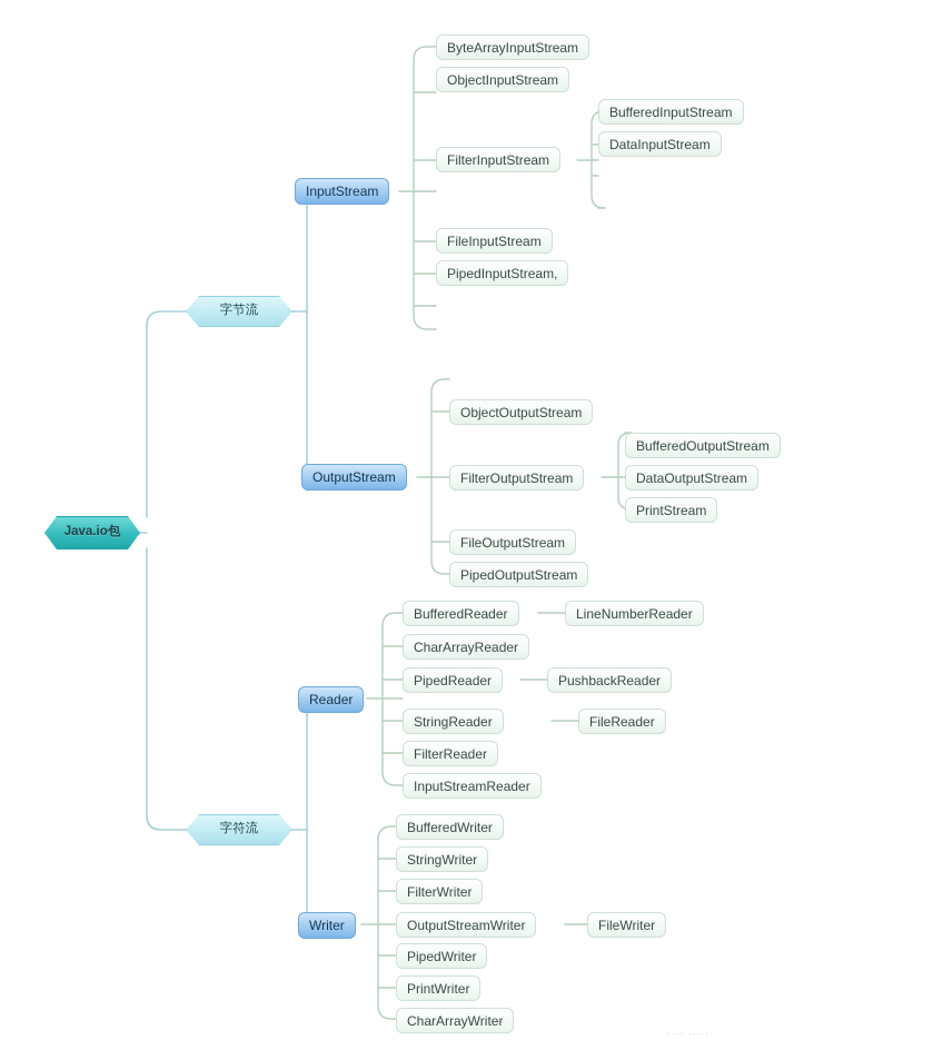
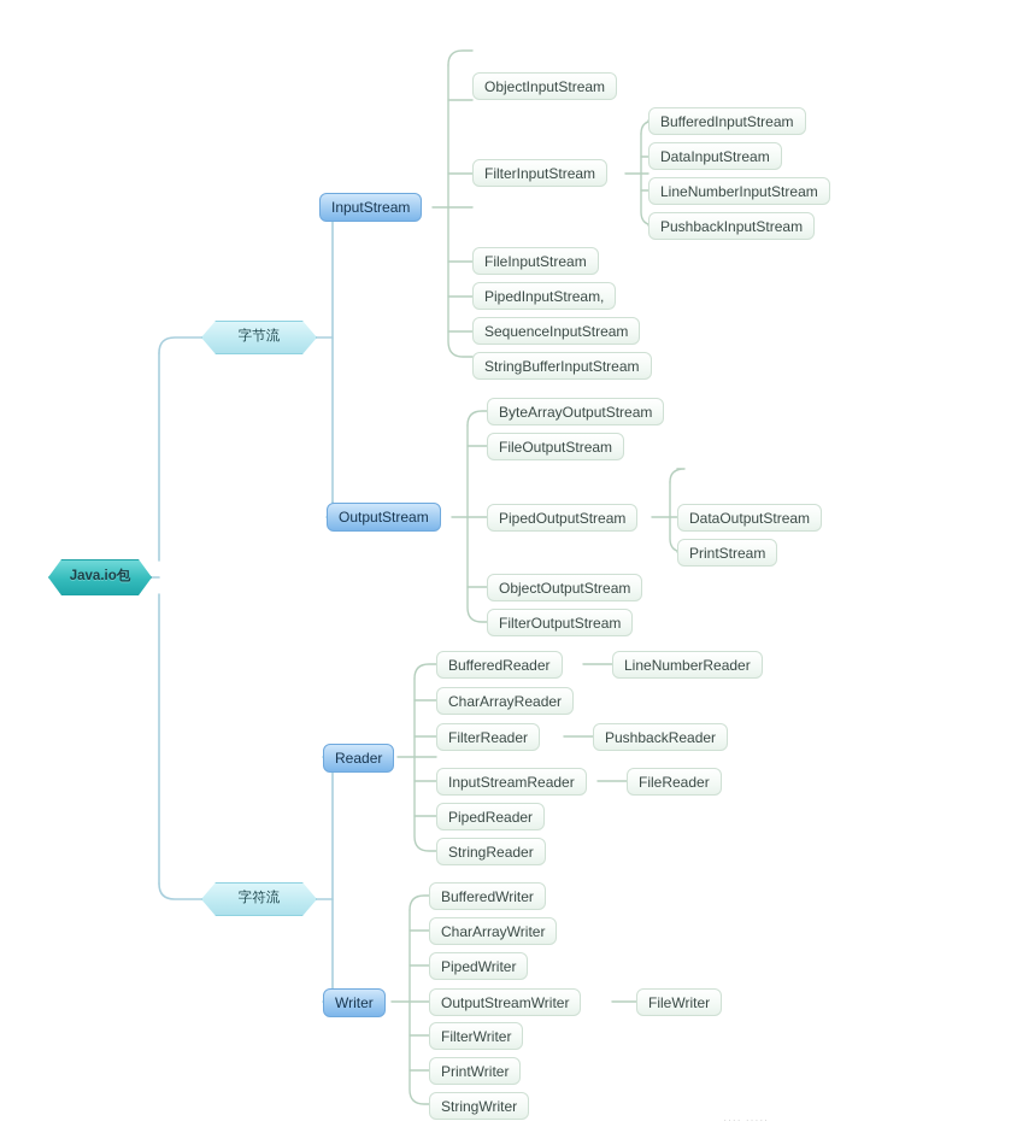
  Java.io包
  字节流
  字符流
  InputStream
  OutputStream
  Reader
  Writer
- ByteArrayInputStream
  ObjectInputStream
  FilterInputStream
  FileInputStream
  PipedInputStream,
+ SequenceInputStream
+ StringBufferInputStream
  BufferedInputStream
  DataInputStream
+ LineNumberInputStream
+ PushbackInputStream
+ ByteArrayOutputStream
- ObjectOutputStream
+ FileOutputStream
- FilterOutputStream
+ PipedOutputStream
- FileOutputStream
+ ObjectOutputStream
- PipedOutputStream
+ FilterOutputStream
- BufferedOutputStream
  DataOutputStream
  PrintStream
  BufferedReader
  CharArrayReader
- PipedReader
+ FilterReader
- StringReader
+ InputStreamReader
- FilterReader
+ PipedReader
- InputStreamReader
+ StringReader
  LineNumberReader
  PushbackReader
  FileReader
  BufferedWriter
- StringWriter
+ CharArrayWriter
- FilterWriter
+ PipedWriter
  OutputStreamWriter
- PipedWriter
+ FilterWriter
  PrintWriter
- CharArrayWriter
+ StringWriter
  FileWriter
  ···· ·····
